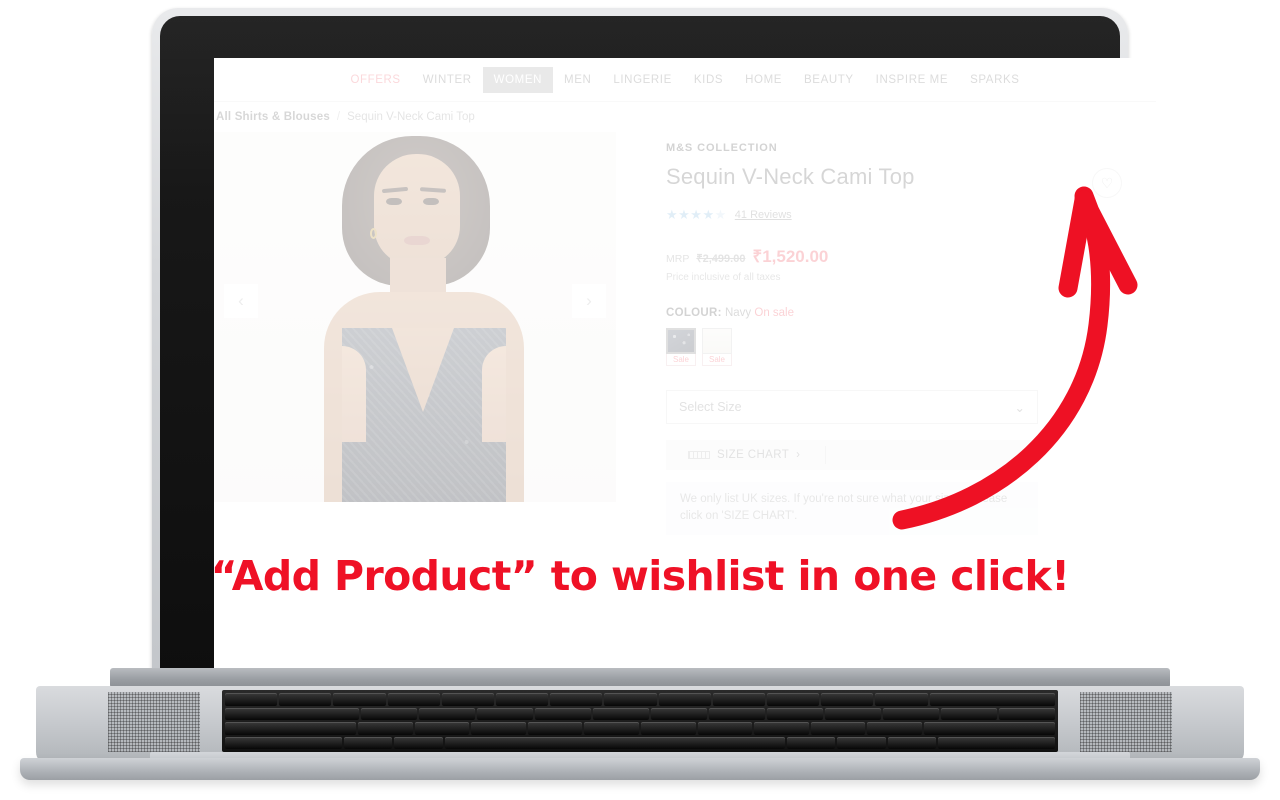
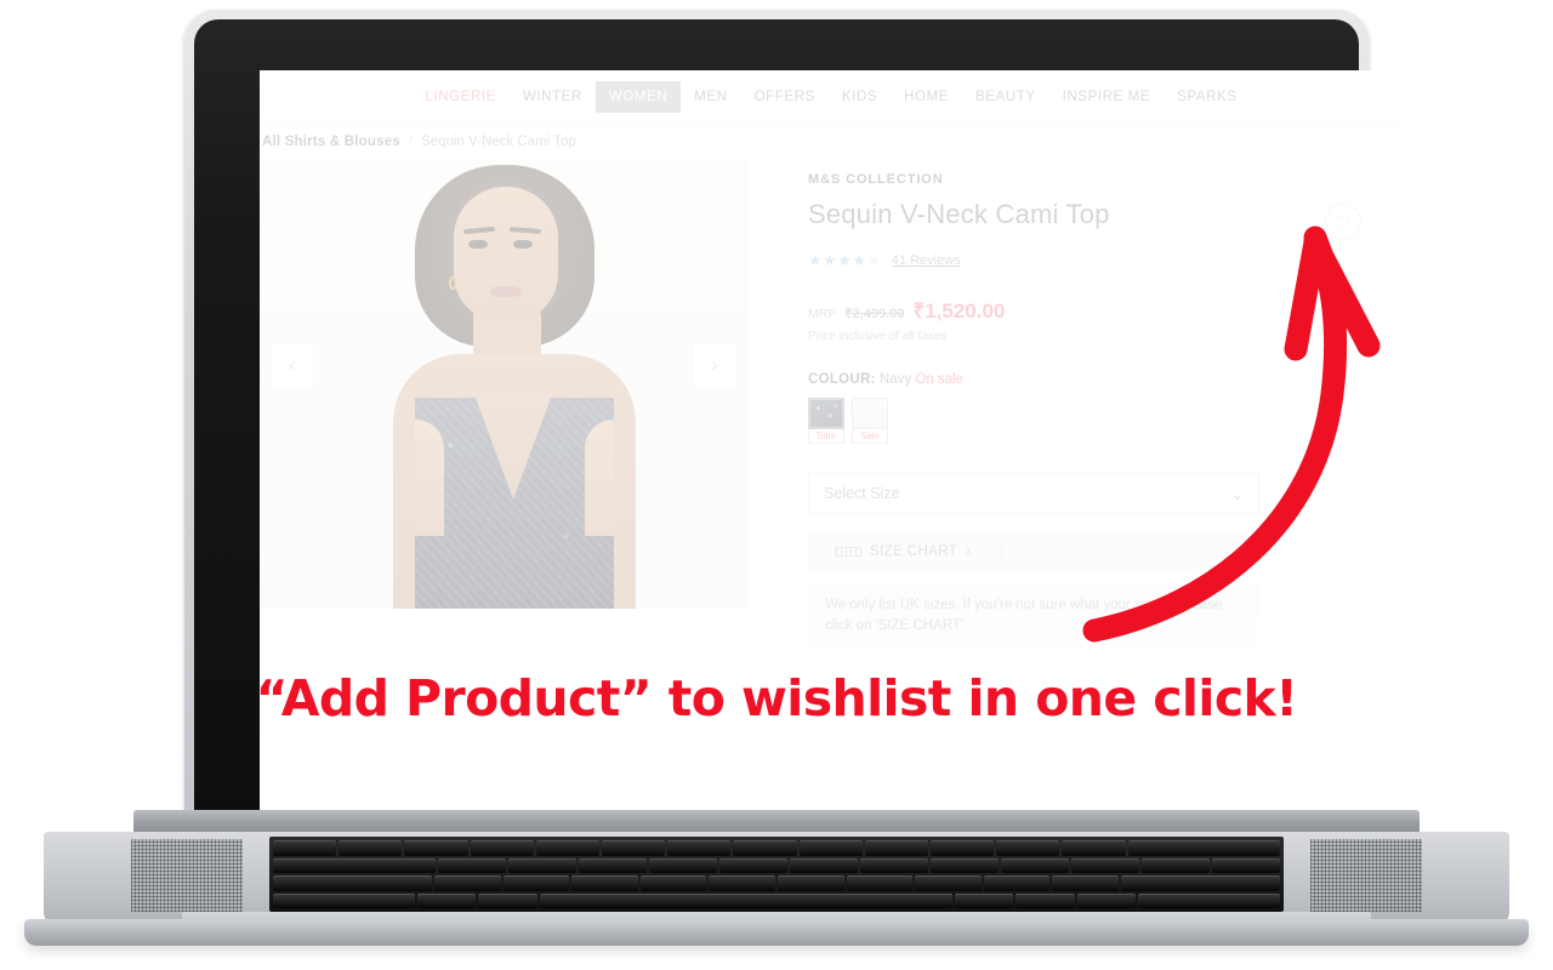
- OFFERS
+ LINGERIE
  WINTER
  MEN
- LINGERIE
+ OFFERS
  KIDS
  HOME
  BEAUTY
  INSPIRE ME
  SPARKS
  All Shirts & Blouses
  Sequin V-Neck Cami Top
  M&S COLLECTION
  Sequin V-Neck Cami Top
  ★★★★
  41 Reviews
  MRP
  ₹2,499.00
  ₹1,520.00
  COLOUR: Navy On sale
  Sale
  Sale
  Select Size
  ⌄
  SIZE CHART
  “Add Product” to wishlist in one click!
